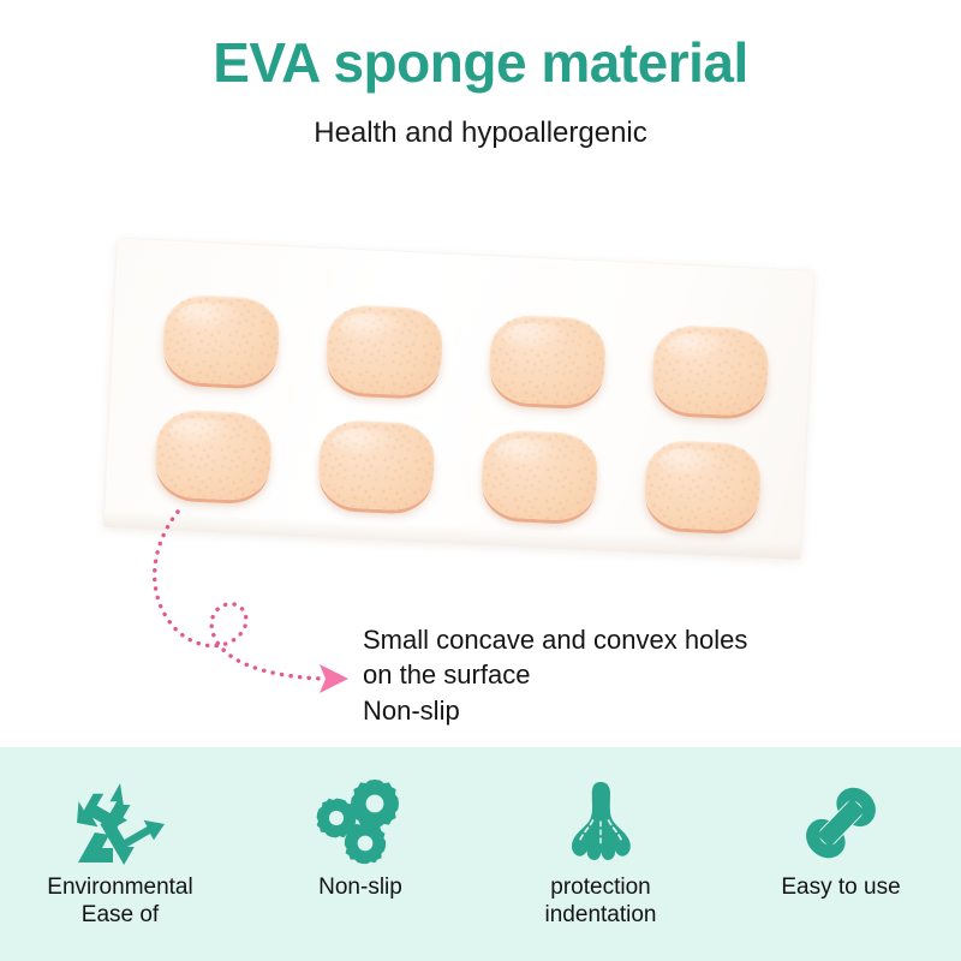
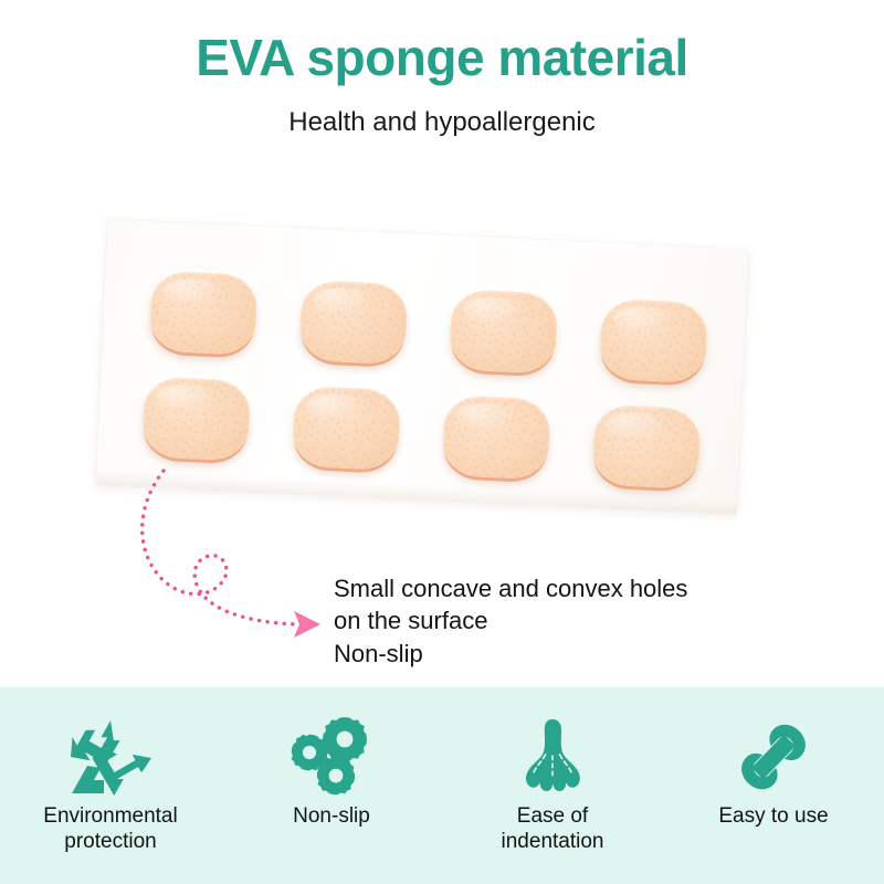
  EVA sponge material
  Health and hypoallergenic
  Small concave and convex holes
  on the surface
  Non-slip
  Environmental
- Ease of
+ protection
  Non-slip
- protection
+ Ease of
  indentation
  Easy to use
